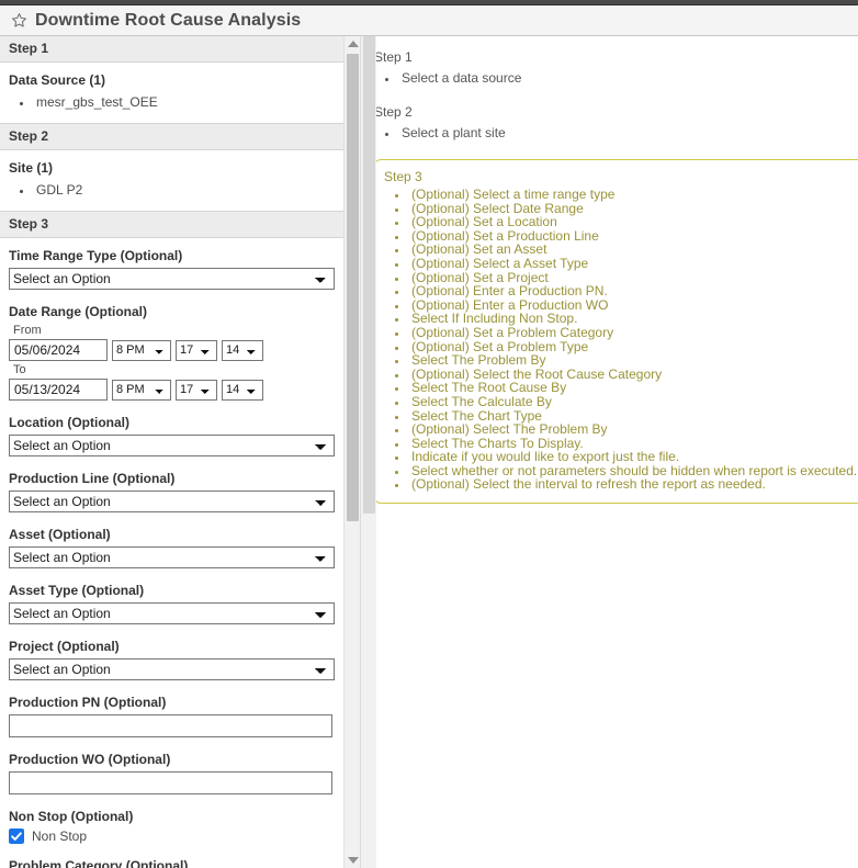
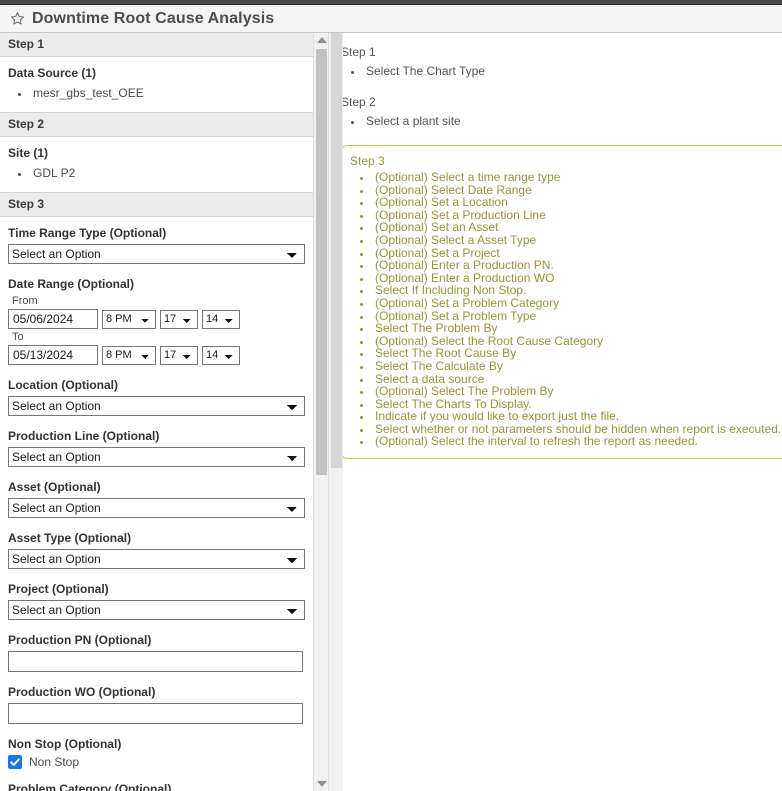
  Downtime Root Cause Analysis
  Step 1
  Data Source (1)
  mesr_gbs_test_OEE
  Step 2
  Site (1)
  GDL P2
  Step 3
  Time Range Type (Optional)
  Select an Option
  Date Range (Optional)
  From
  05/06/2024
  8 PM
  17
  14
  To
  05/13/2024
  8 PM
  17
  14
  Location (Optional)
  Select an Option
  Production Line (Optional)
  Select an Option
  Asset (Optional)
  Select an Option
  Asset Type (Optional)
  Select an Option
  Project (Optional)
  Select an Option
  Production PN (Optional)
  Production WO (Optional)
  Non Stop (Optional)
  Non Stop
  Problem Category (Optional)
  Step 1
- Select a data source
+ Select The Chart Type
  Step 2
  Select a plant site
  Step 3
  (Optional) Select a time range type
  (Optional) Select Date Range
  (Optional) Set a Location
  (Optional) Set a Production Line
  (Optional) Set an Asset
  (Optional) Select a Asset Type
  (Optional) Set a Project
  (Optional) Enter a Production PN.
  (Optional) Enter a Production WO
  Select If Including Non Stop.
  (Optional) Set a Problem Category
  (Optional) Set a Problem Type
  Select The Problem By
  (Optional) Select the Root Cause Category
  Select The Root Cause By
  Select The Calculate By
- Select The Chart Type
+ Select a data source
  (Optional) Select The Problem By
  Select The Charts To Display.
  Indicate if you would like to export just the file.
  Select whether or not parameters should be hidden when report is executed.
  (Optional) Select the interval to refresh the report as needed.
